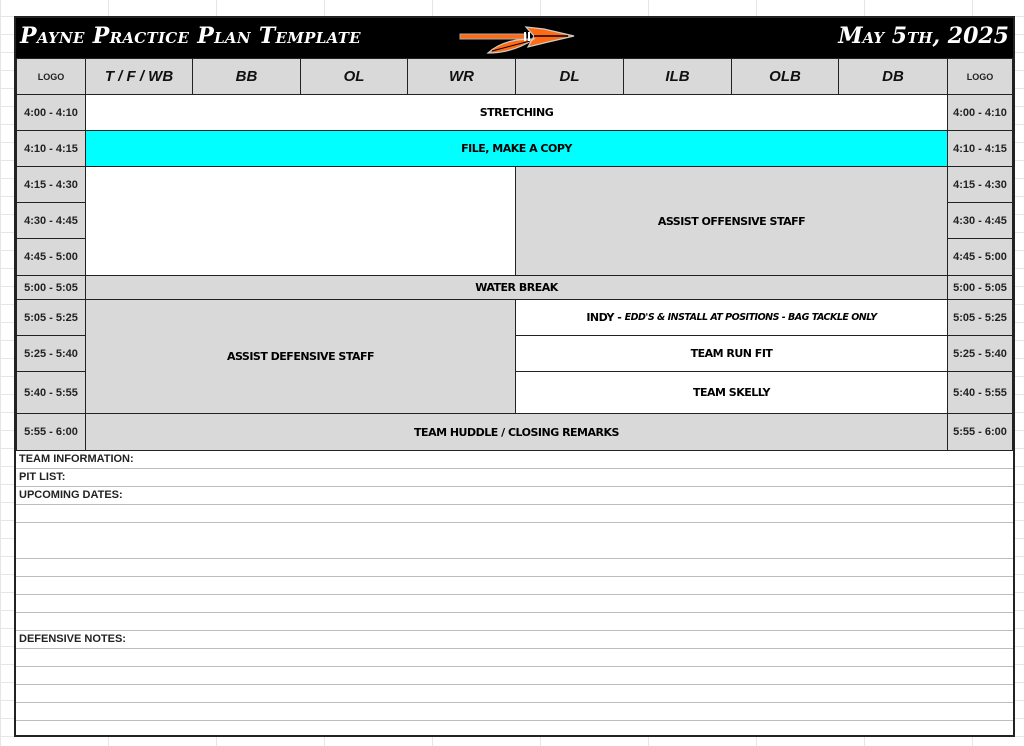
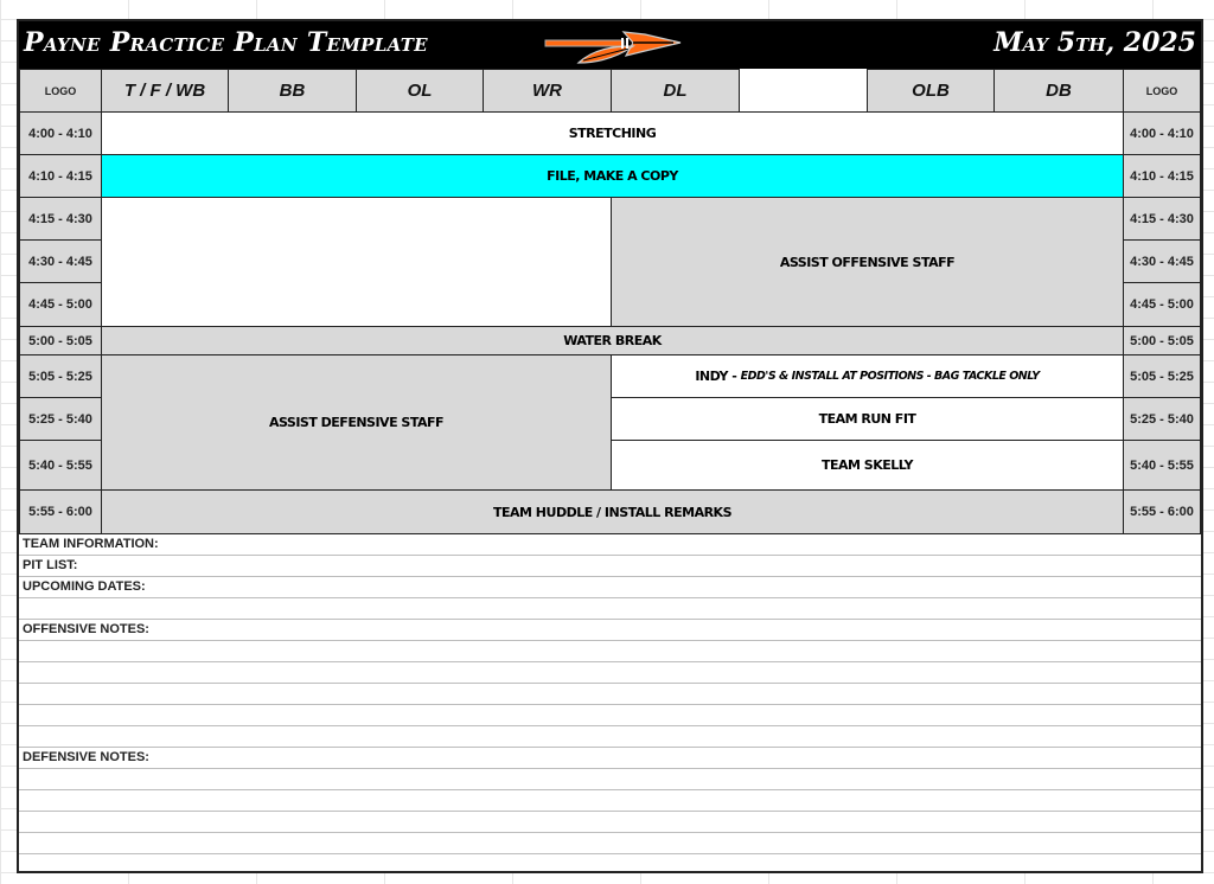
  Payne Practice Plan Template
  May 5th, 2025
  LOGO
  T / F / WB
  BB
  OL
  WR
  DL
- ILB
  OLB
  DB
  LOGO
  4:00 - 4:10
  4:10 - 4:15
  4:15 - 4:30
  4:30 - 4:45
  4:45 - 5:00
  5:00 - 5:05
  5:05 - 5:25
  5:25 - 5:40
  5:40 - 5:55
  5:55 - 6:00
  4:00 - 4:10
  4:10 - 4:15
  4:15 - 4:30
  4:30 - 4:45
  4:45 - 5:00
  5:00 - 5:05
  5:05 - 5:25
  5:25 - 5:40
  5:40 - 5:55
  5:55 - 6:00
  STRETCHING
  FILE, MAKE A COPY
  ASSIST OFFENSIVE STAFF
  WATER BREAK
  ASSIST DEFENSIVE STAFF
  INDY -
  EDD'S & INSTALL AT POSITIONS - BAG TACKLE ONLY
  TEAM RUN FIT
  TEAM SKELLY
- TEAM HUDDLE / CLOSING REMARKS
+ TEAM HUDDLE / INSTALL REMARKS
  TEAM INFORMATION:
  PIT LIST:
  UPCOMING DATES:
+ OFFENSIVE NOTES:
  DEFENSIVE NOTES:
